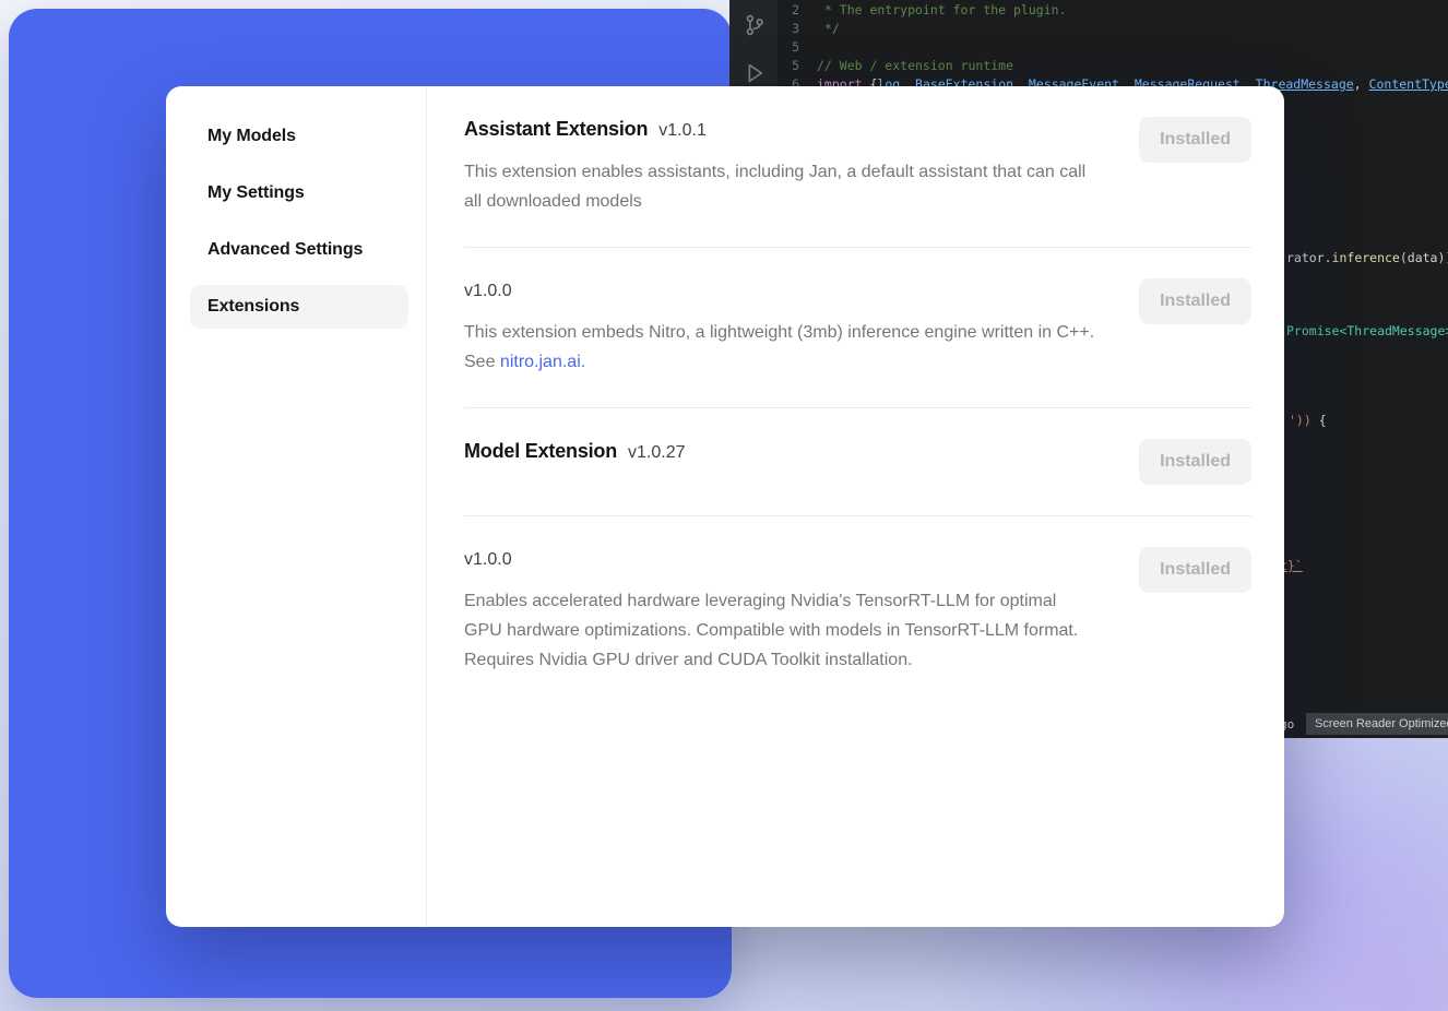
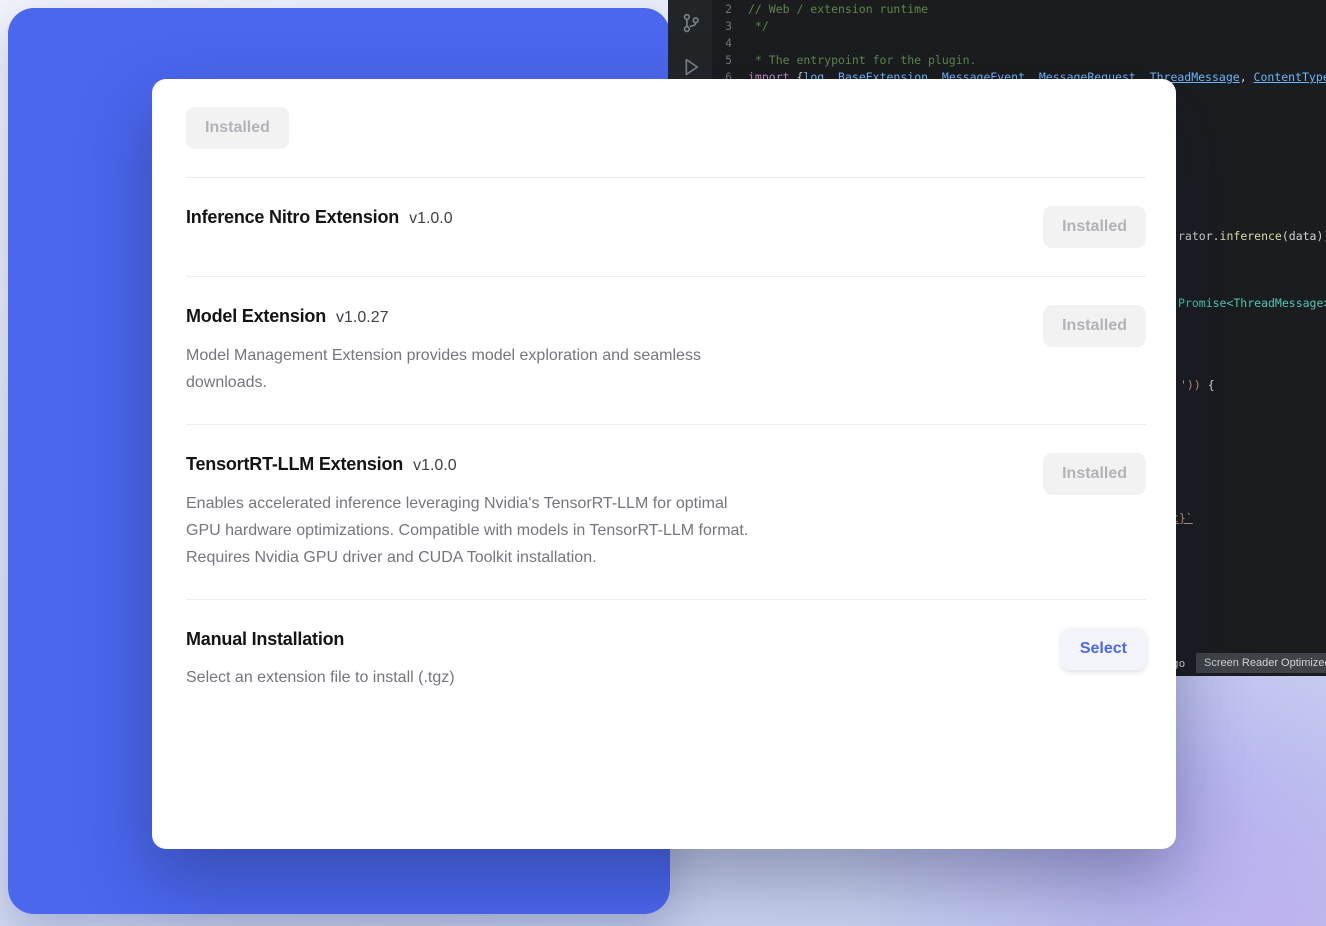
- 2 * The entrypoint for the plugin.
+ 2 // Web / extension runtime
  3 */
- 5
+ 4
- 5 // Web / extension runtime
+ 5 * The entrypoint for the plugin.
  6 import {log, BaseExtension, MessageEvent, MessageRequest, ThreadMessage, ContentTyp
  rator.inference(data)
  Promise<ThreadMessage
  ')) {
  Screen Reader Optimize
- My Models
- My Settings
- Advanced Settings
- Extensions
- Assistant Extension
- v1.0.1
- This extension enables assistants, including Jan, a default assistant that can call all downloaded models
  Installed
+ Inference Nitro Extension
  v1.0.0
- This extension embeds Nitro, a lightweight (3mb) inference engine written in C++. See nitro.jan.ai.
  Installed
  Model Extension
  v1.0.27
+ Model Management Extension provides model exploration and seamless downloads.
  Installed
+ TensortRT-LLM Extension
  v1.0.0
- Enables accelerated hardware leveraging Nvidia's TensorRT-LLM for optimal GPU hardware optimizations. Compatible with models in TensorRT-LLM format. Requires Nvidia GPU driver and CUDA Toolkit installation.
+ Enables accelerated inference leveraging Nvidia's TensorRT-LLM for optimal GPU hardware optimizations. Compatible with models in TensorRT-LLM format. Requires Nvidia GPU driver and CUDA Toolkit installation.
  Installed
+ Manual Installation
+ Select an extension file to install (.tgz)
+ Select
